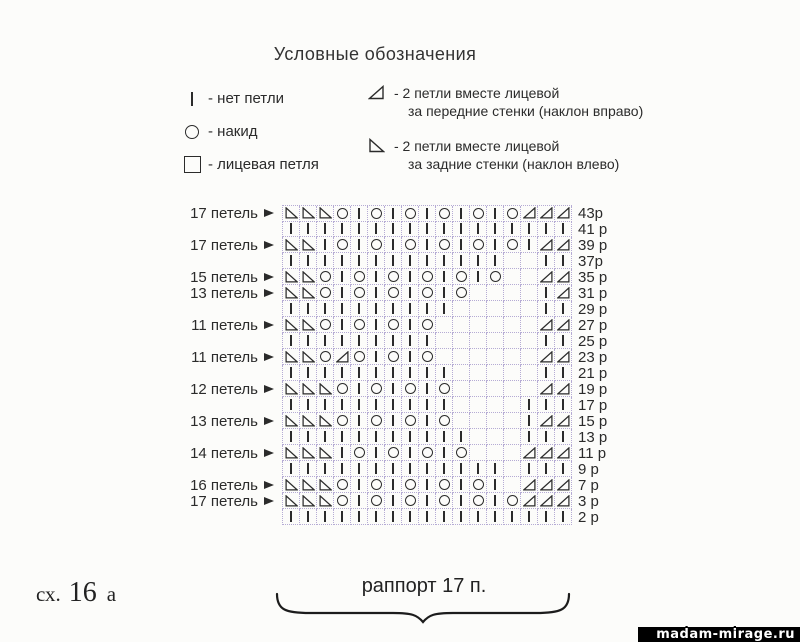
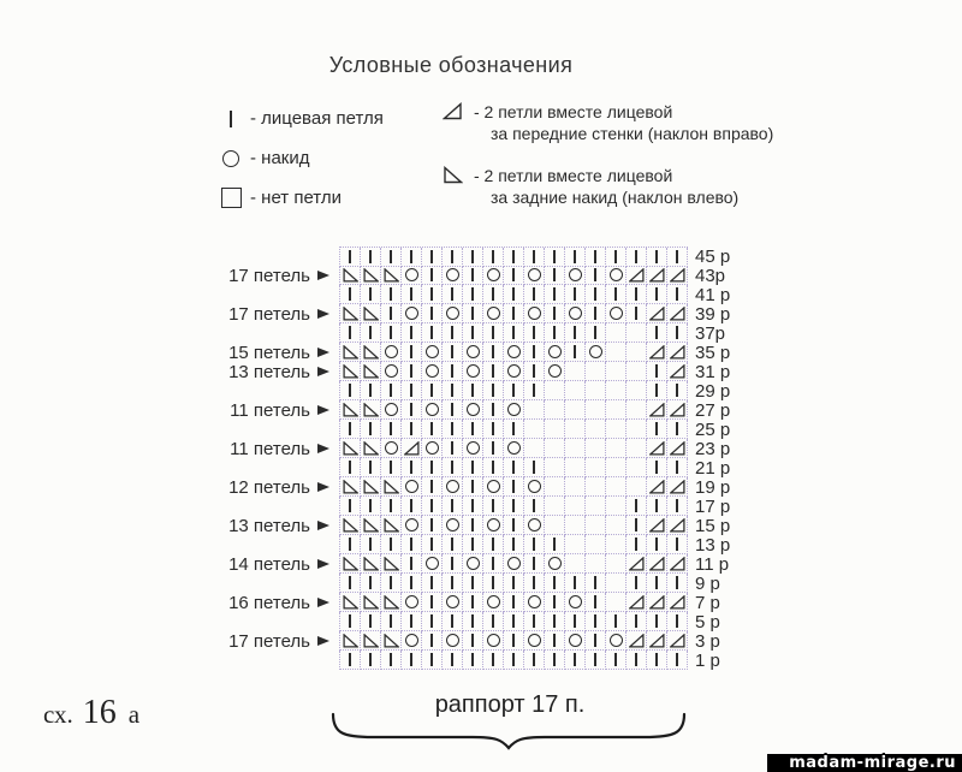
  Условные обозначения
- - нет петли
+ - лицевая петля
  - накид
- - лицевая петля
+ - нет петли
  - 2 петли вместе лицевой
  за передние стенки (наклон вправо)
  - 2 петли вместе лицевой
- за задние стенки (наклон влево)
+ за задние накид (наклон влево)
+ 45 р
  17 петель
  43р
  41 р
  17 петель
  39 р
  37р
  15 петель
  35 р
  13 петель
  31 р
  29 р
  11 петель
  27 р
  25 р
  11 петель
  23 р
  21 р
  12 петель
  19 р
  17 р
  13 петель
  15 р
  13 р
  14 петель
  11 р
  9 р
  16 петель
  7 р
+ 5 р
  17 петель
  3 р
- 2 р
+ 1 р
  раппорт 17 п.
  сх. 16 а
  madam-mirage.ru
